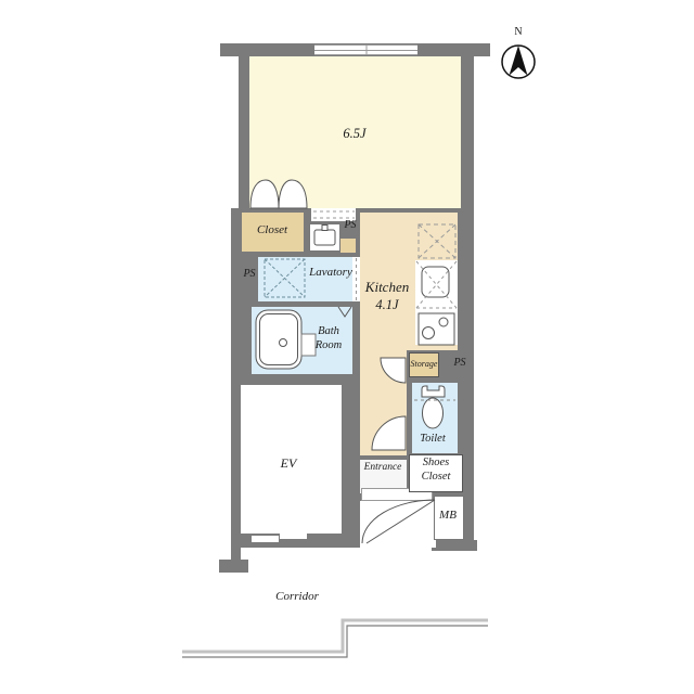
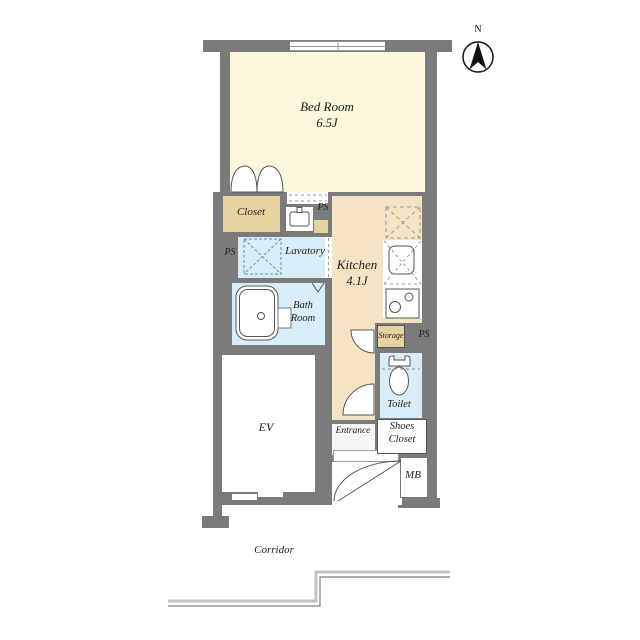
+ Bed Room
  6.5J
  Closet
  PS
  Lavatory
  PS
  Bath
  Room
  Kitchen
  4.1J
  Storage
  PS
  Toilet
  EV
  Entrance
  Shoes
  Closet
  MB
  Corridor
  N
